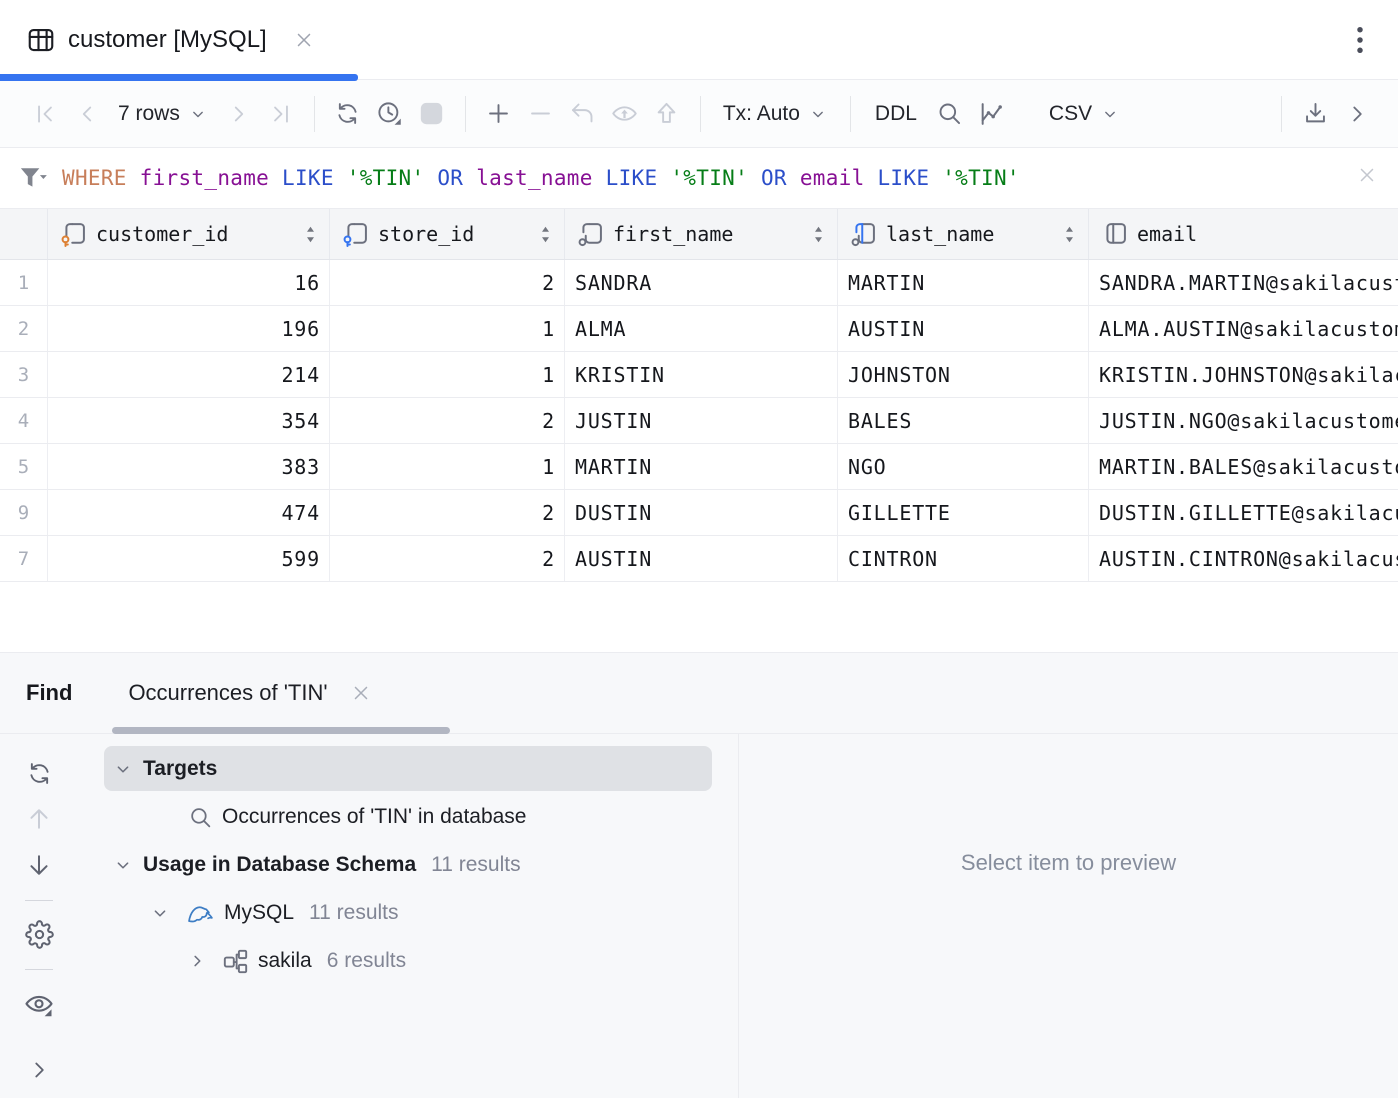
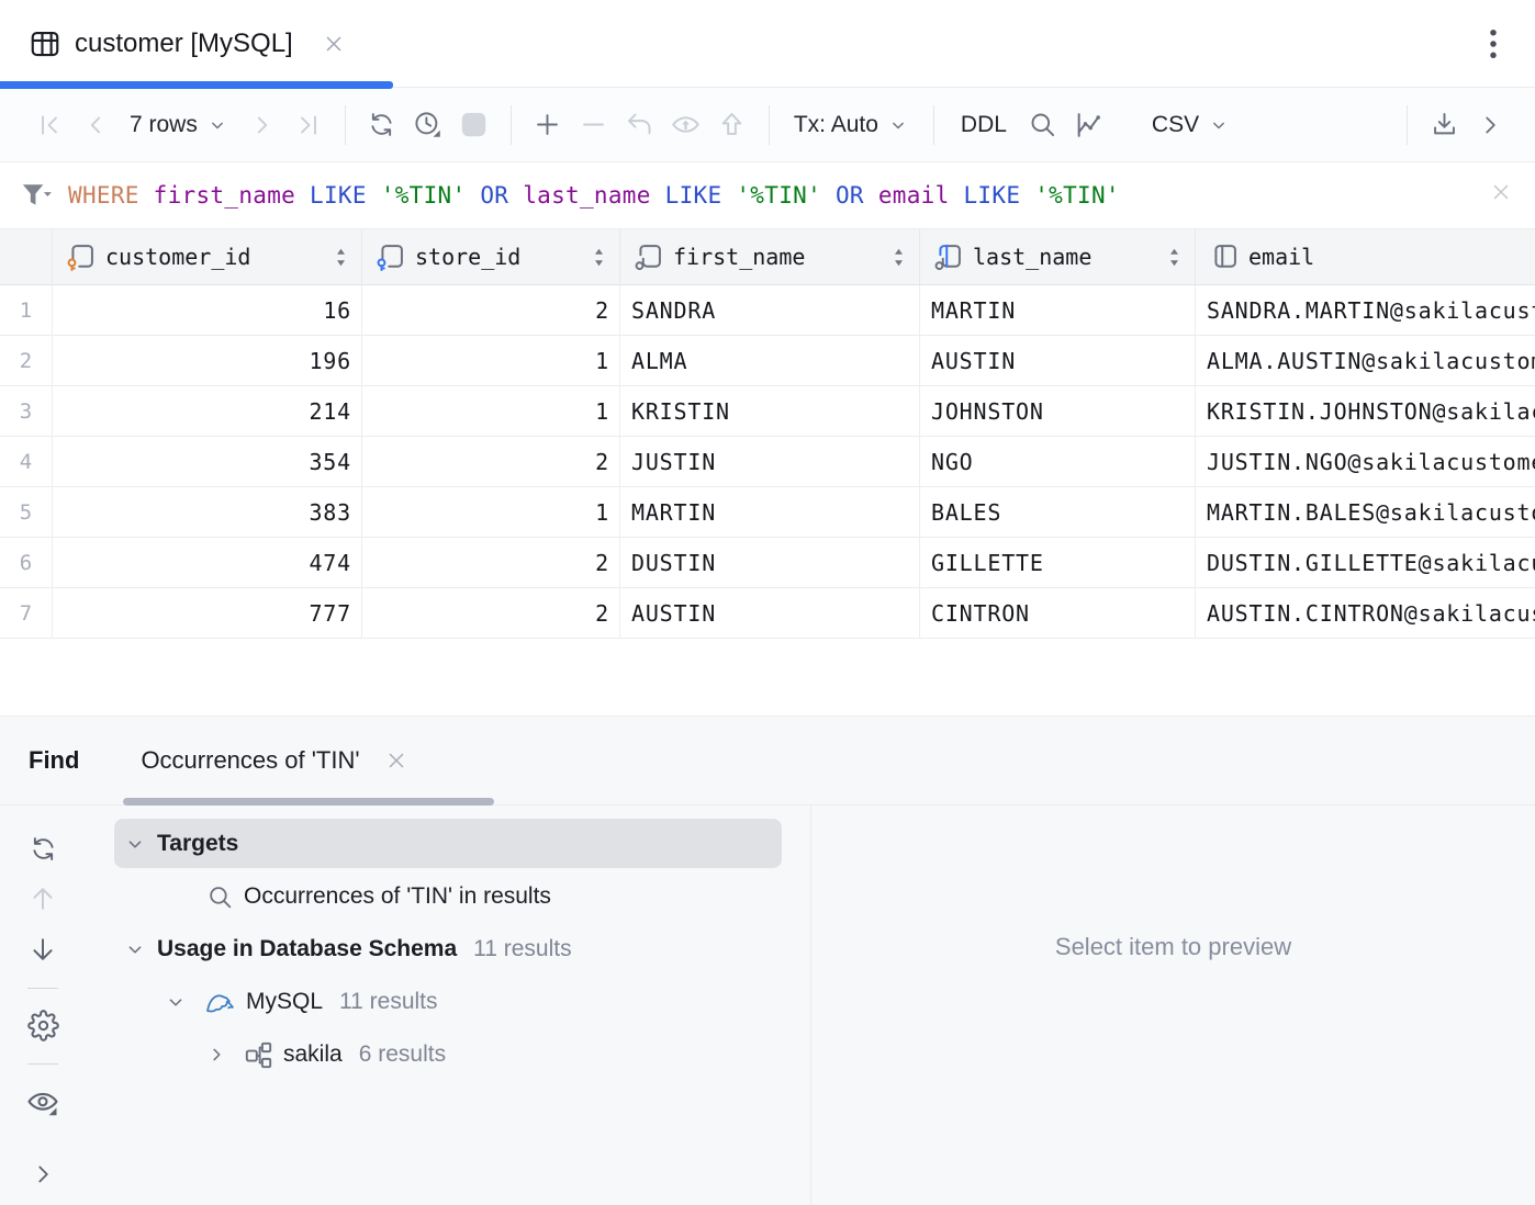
  customer [MySQL]
  7 rows
  Tx: Auto
  DDL
  CSV
  WHERE first_name LIKE '%TIN' OR last_name LIKE '%TIN' OR email LIKE '%TIN'
  customer_id
  store_id
  first_name
  last_name
  email
  1
  16
  2
  SANDRA
  MARTIN
  SANDRA.MARTIN@sakilacus
  2
  196
  1
  ALMA
  AUSTIN
  ALMA.AUSTIN@sakilacusto
  3
  214
  1
  KRISTIN
  JOHNSTON
  4
  354
  2
  JUSTIN
- BALES
+ NGO
  JUSTIN.NGO@sakilacustom
  5
  383
  1
  MARTIN
- NGO
+ BALES
  MARTIN.BALES@sakilacust
- 9
+ 6
  474
  2
  DUSTIN
  GILLETTE
  7
- 599
+ 777
  2
  AUSTIN
  CINTRON
  Find
  Occurrences of 'TIN'
  Targets
- Occurrences of 'TIN' in database
+ Occurrences of 'TIN' in results
  Usage in Database Schema
  11 results
  MySQL
  11 results
  sakila
  6 results
  Select item to preview
